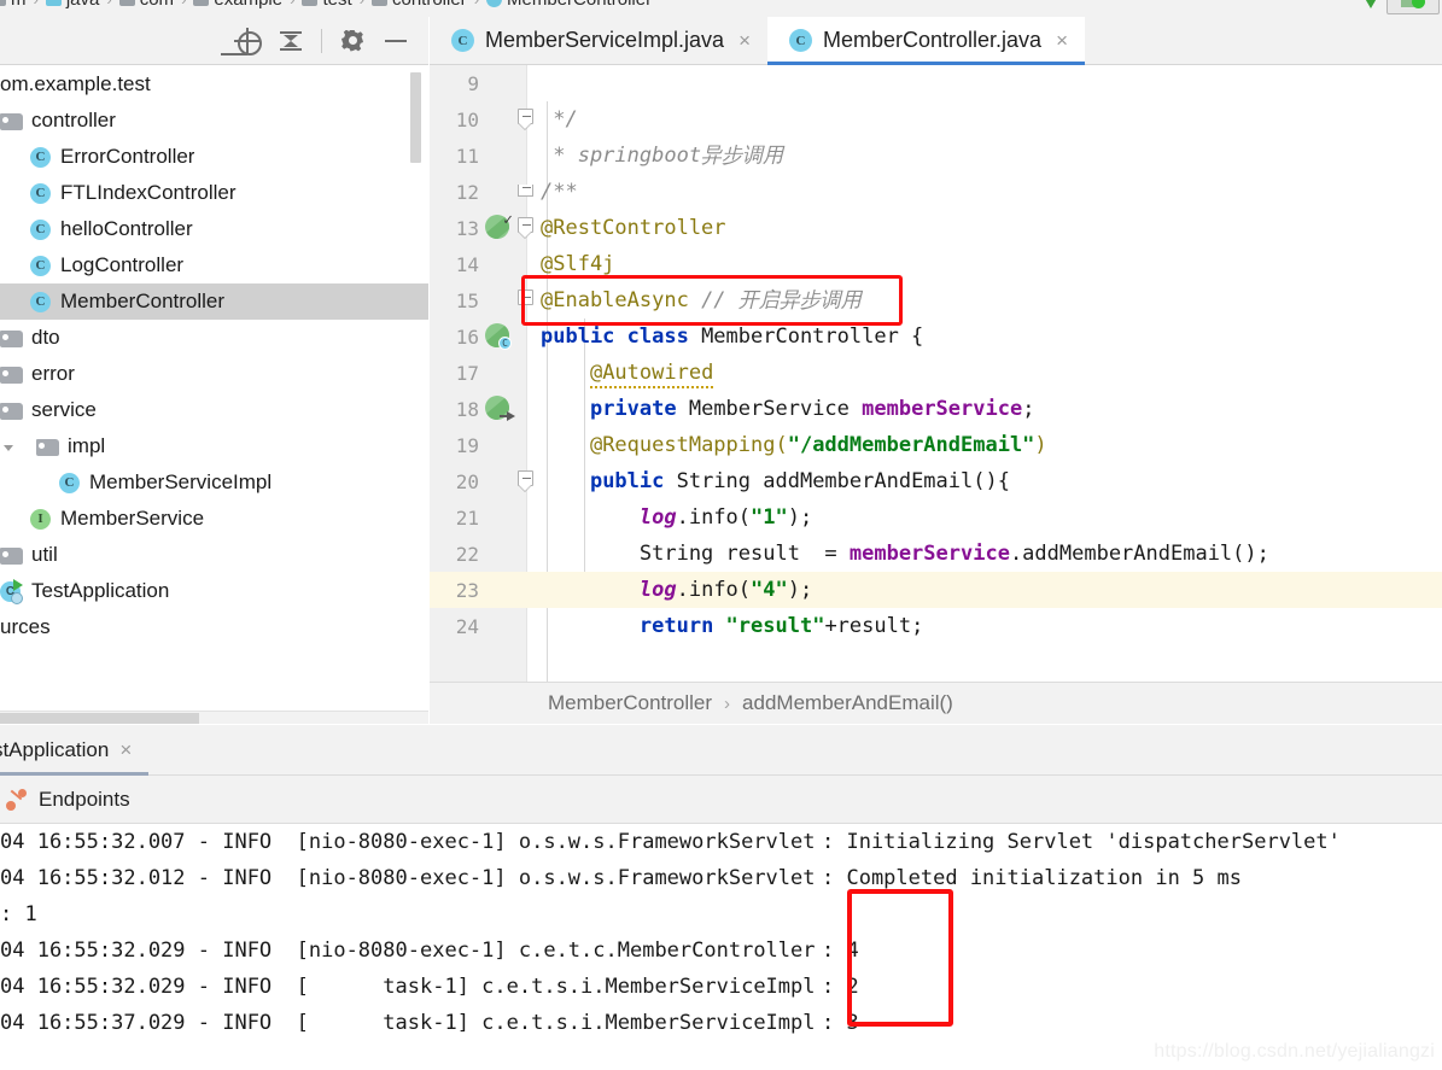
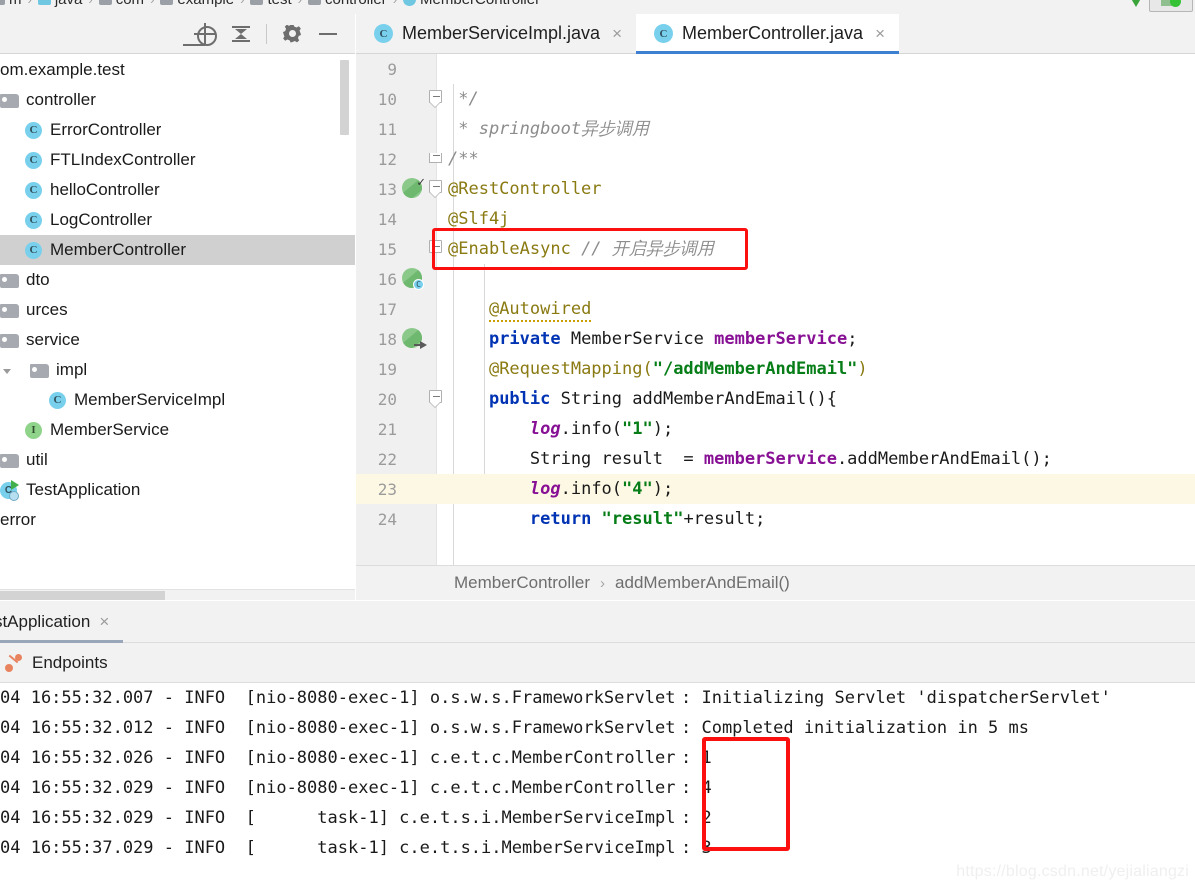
  om.example.test
  controller
  ErrorController
  FTLIndexController
  helloController
  LogController
  MemberController
  dto
- error
+ urces
  service
  impl
  MemberServiceImpl
  MemberService
  util
  TestApplication
- urces
+ error
  C
  MemberServiceImpl.java
  ×
  C
  MemberController.java
  ×
  9
  10
  */
  11
  * springboot异步调用
  12
  /**
  13
  ✓
  @RestController
  14
  @Slf4j
  15
  @EnableAsync // 开启异步调用
  16
  C
- public class MemberController {
  17
  @Autowired
  18
  private MemberService memberService;
  19
  @RequestMapping("/addMemberAndEmail")
  20
  public String addMemberAndEmail(){
  21
  log.info("1");
  22
  String result = memberService.addMemberAndEmail();
  23
  log.info("4");
  24
  return "result"+result;
  MemberController
  ›
  addMemberAndEmail()
  tApplication
  ×
  Endpoints
  04 16:55:32.007 - INFO [nio-8080-exec-1] o.s.w.s.FrameworkServlet
  : Initializing Servlet 'dispatcherServlet'
  04 16:55:32.012 - INFO [nio-8080-exec-1] o.s.w.s.FrameworkServlet
  : Completed initialization in 5 ms
+ 04 16:55:32.026 - INFO [nio-8080-exec-1] c.e.t.c.MemberController
  : 1
  04 16:55:32.029 - INFO [nio-8080-exec-1] c.e.t.c.MemberController
  : 4
  04 16:55:32.029 - INFO [ task-1] c.e.t.s.i.MemberServiceImpl
  : 2
  04 16:55:37.029 - INFO [ task-1] c.e.t.s.i.MemberServiceImpl
  : 3
